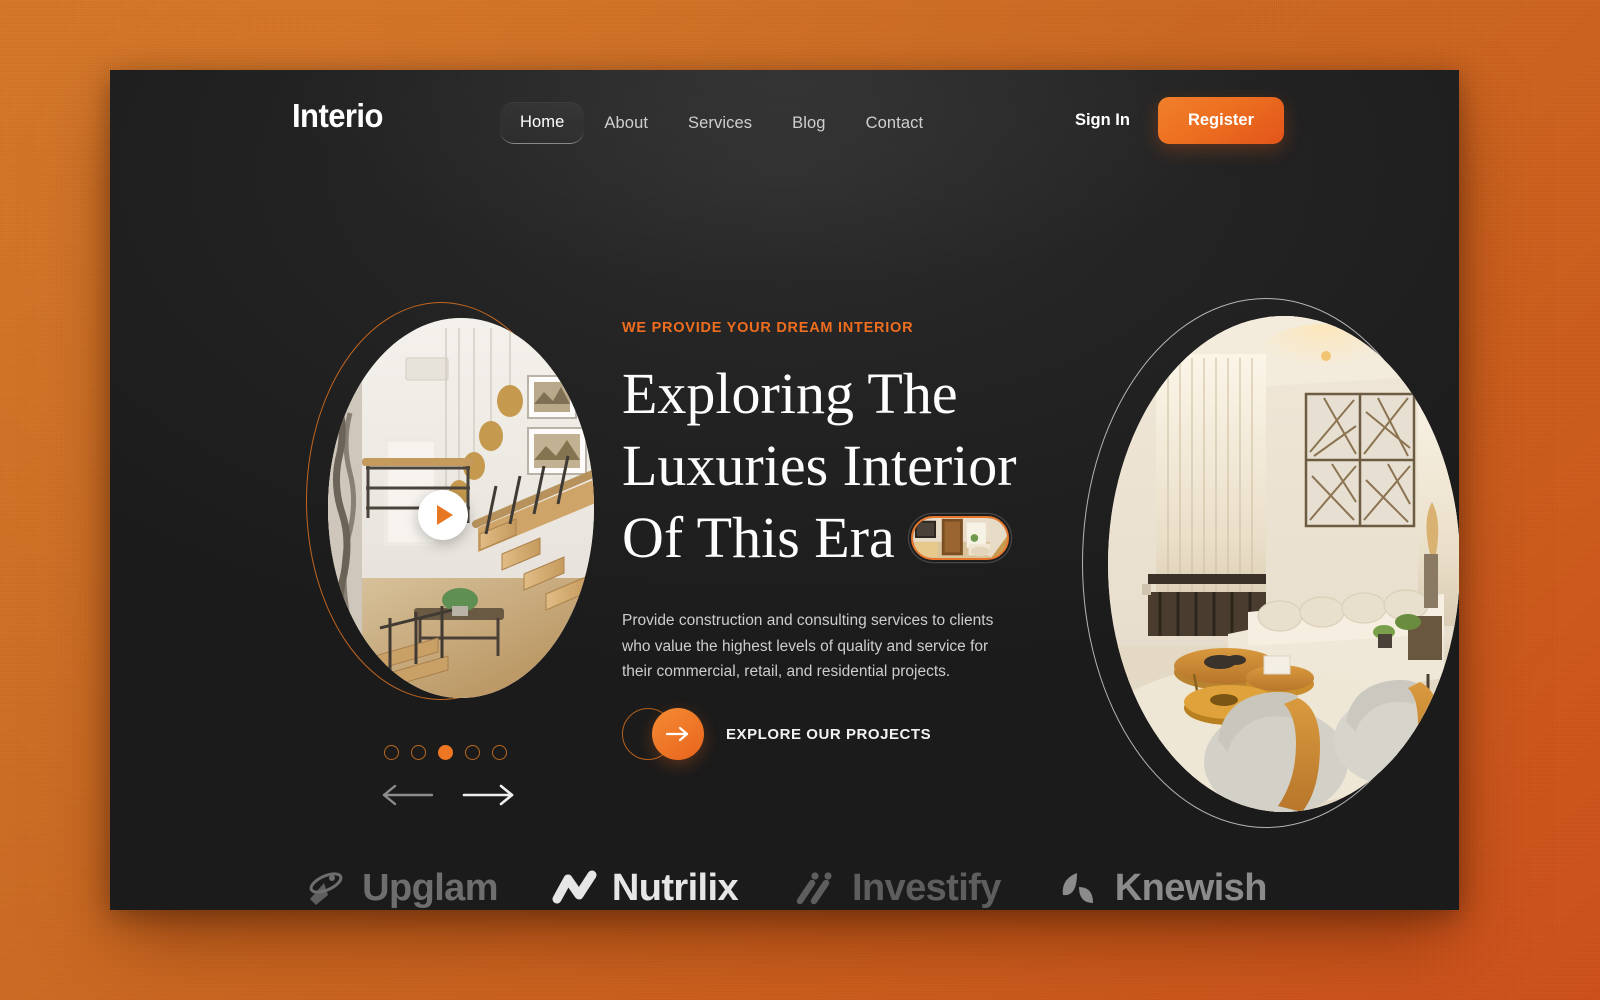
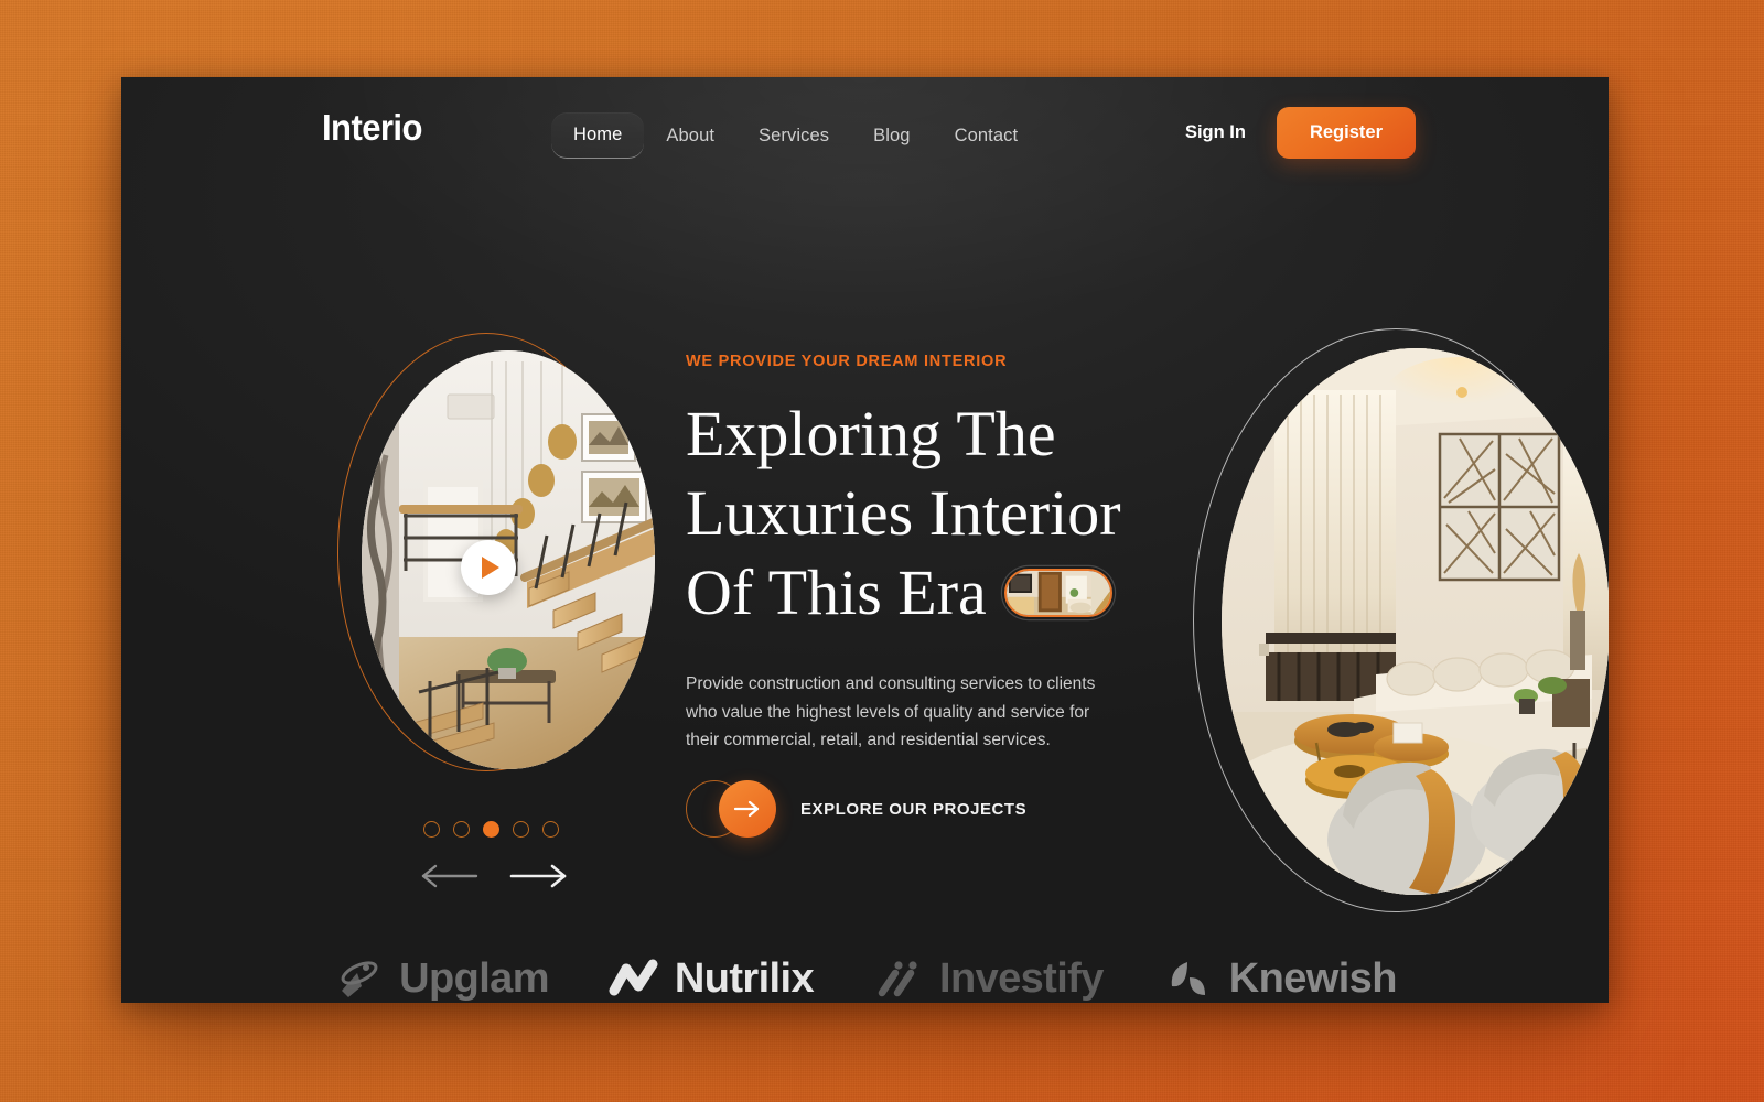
  Interio
  Home
  About
  Services
  Blog
  Contact
  Sign In
  Register
  WE PROVIDE YOUR DREAM INTERIOR
  Exploring The
  Luxuries Interior
  Of This Era
- Provide construction and consulting services to clients who value the highest levels of quality and service for their commercial, retail, and residential projects.
+ Provide construction and consulting services to clients who value the highest levels of quality and service for their commercial, retail, and residential services.
  EXPLORE OUR PROJECTS
  Upglam
  Nutrilix
  Investify
  Knewish
